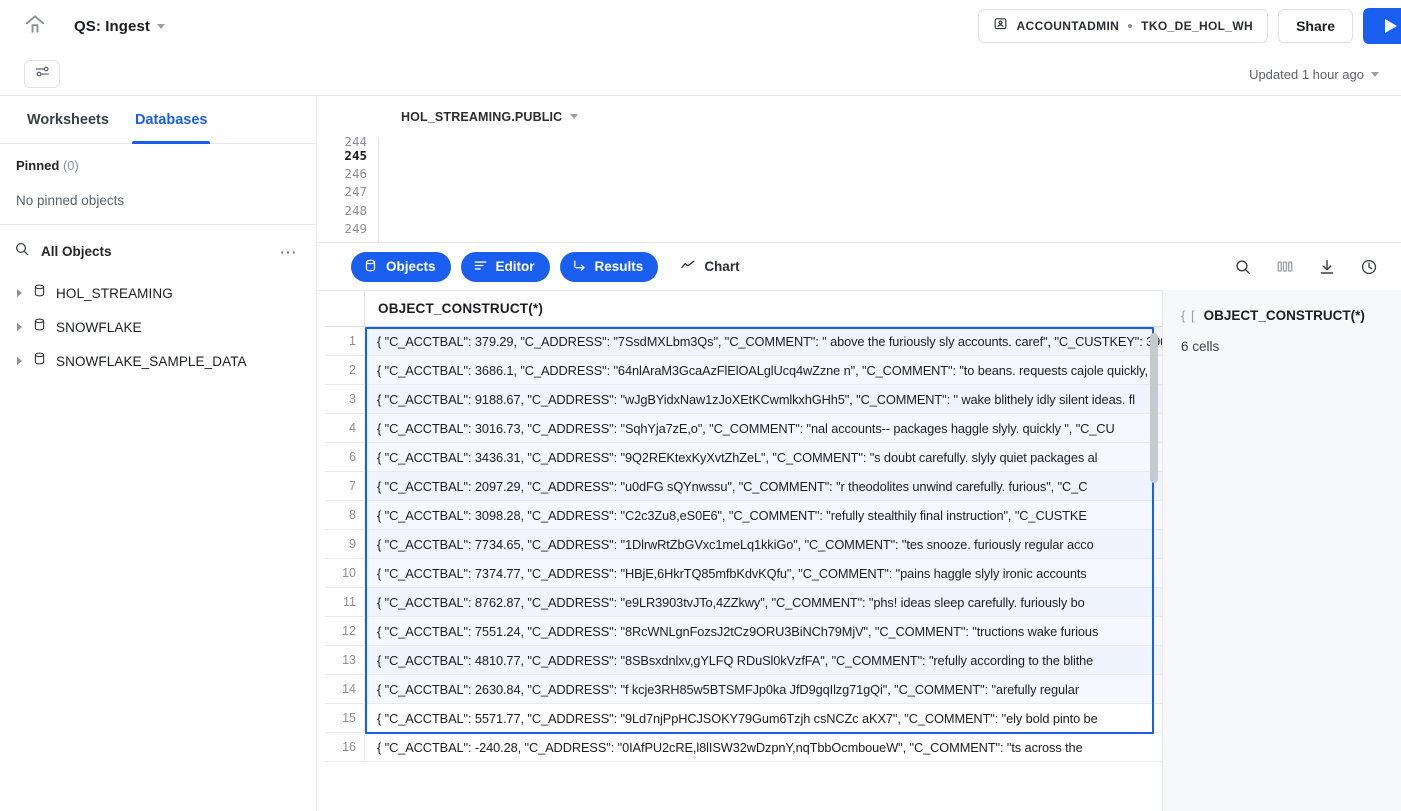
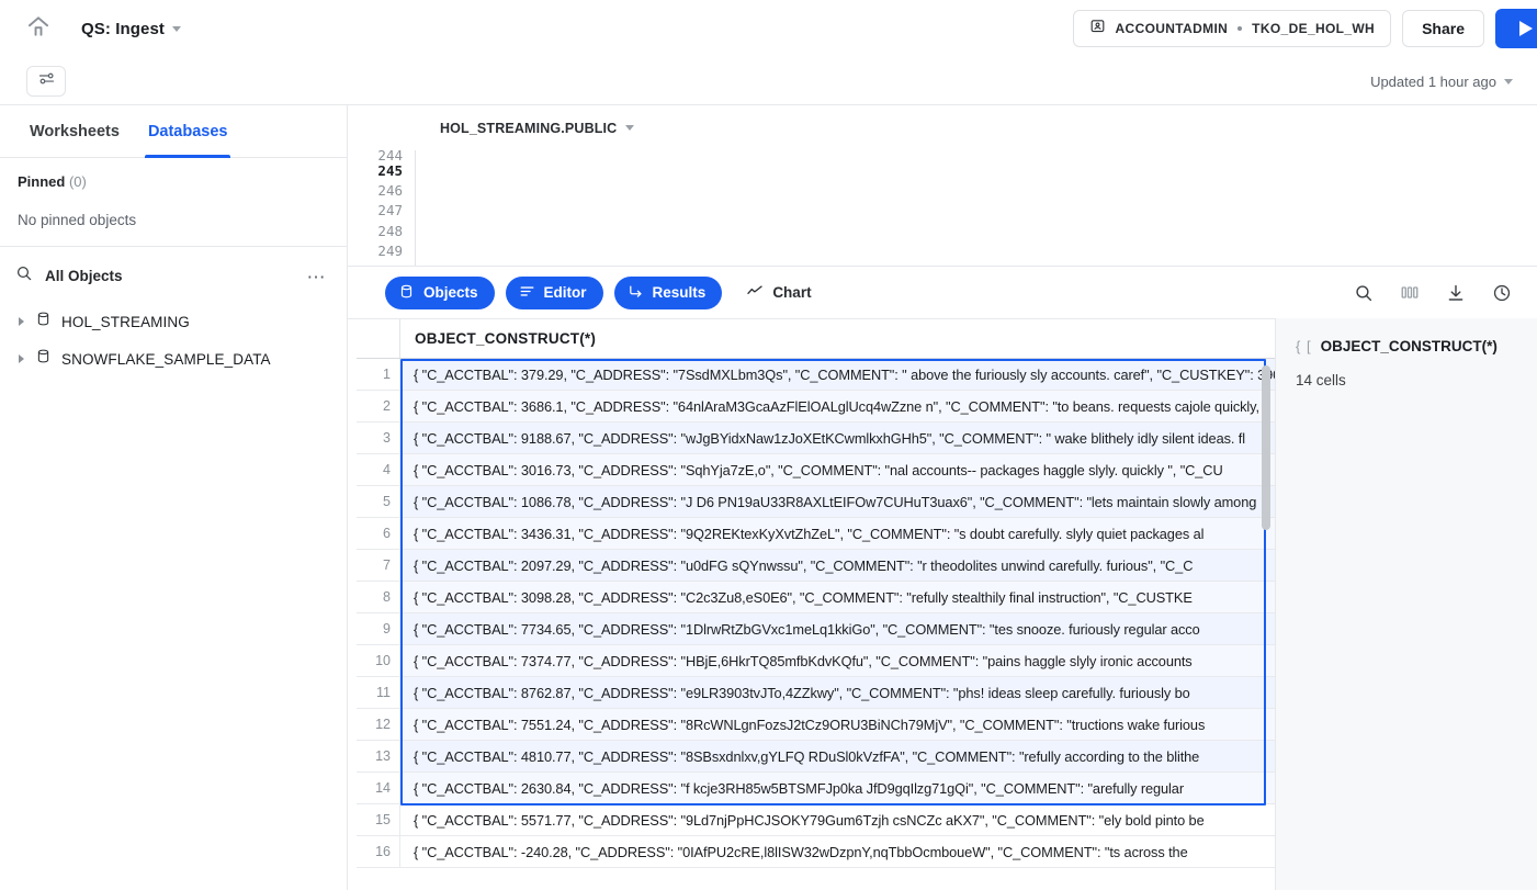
  QS: Ingest
  ACCOUNTADMIN
  TKO_DE_HOL_WH
  Share
  Updated 1 hour ago
  Worksheets
  Databases
  Pinned (0)
  No pinned objects
  All Objects
  ⋯
  HOL_STREAMING
- SNOWFLAKE
  SNOWFLAKE_SAMPLE_DATA
  HOL_STREAMING.PUBLIC
  244
  245
  246
  247
  248
  249
  Objects
  Editor
  Results
  Chart
  OBJECT_CONSTRUCT(*)
  1
  { "C_ACCTBAL": 379.29, "C_ADDRESS": "7SsdMXLbm3Qs", "C_COMMENT": " above the furiously sly accounts. caref", "C_CUSTKEY":
  2
  { "C_ACCTBAL": 3686.1, "C_ADDRESS": "64nlAraM3GcaAzFlElOALglUcq4wZzne n", "C_COMMENT": "to beans. requests cajole quickly,
  3
  { "C_ACCTBAL": 9188.67, "C_ADDRESS": "wJgBYidxNaw1zJoXEtKCwmlkxhGHh5", "C_COMMENT": " wake blithely idly silent ideas. fl
  4
  { "C_ACCTBAL": 3016.73, "C_ADDRESS": "SqhYja7zE,o", "C_COMMENT": "nal accounts-- packages haggle slyly. quickly ", "C_CU
+ 5
+ { "C_ACCTBAL": 1086.78, "C_ADDRESS": "J D6 PN19aU33R8AXLtEIFOw7CUHuT3uax6", "C_COMMENT": "lets maintain slowly among
  6
  { "C_ACCTBAL": 3436.31, "C_ADDRESS": "9Q2REKtexKyXvtZhZeL", "C_COMMENT": "s doubt carefully. slyly quiet packages al
  7
  { "C_ACCTBAL": 2097.29, "C_ADDRESS": "u0dFG sQYnwssu", "C_COMMENT": "r theodolites unwind carefully. furious", "C_C
  8
  { "C_ACCTBAL": 3098.28, "C_ADDRESS": "C2c3Zu8,eS0E6", "C_COMMENT": "refully stealthily final instruction", "C_CUSTKE
  9
  { "C_ACCTBAL": 7734.65, "C_ADDRESS": "1DlrwRtZbGVxc1meLq1kkiGo", "C_COMMENT": "tes snooze. furiously regular acco
  10
  { "C_ACCTBAL": 7374.77, "C_ADDRESS": "HBjE,6HkrTQ85mfbKdvKQfu", "C_COMMENT": "pains haggle slyly ironic accounts
  11
  { "C_ACCTBAL": 8762.87, "C_ADDRESS": "e9LR3903tvJTo,4ZZkwy", "C_COMMENT": "phs! ideas sleep carefully. furiously bo
  12
  { "C_ACCTBAL": 7551.24, "C_ADDRESS": "8RcWNLgnFozsJ2tCz9ORU3BiNCh79MjV", "C_COMMENT": "tructions wake furious
  13
  { "C_ACCTBAL": 4810.77, "C_ADDRESS": "8SBsxdnlxv,gYLFQ RDuSl0kVzfFA", "C_COMMENT": "refully according to the blithe
  14
  { "C_ACCTBAL": 2630.84, "C_ADDRESS": "f kcje3RH85w5BTSMFJp0ka JfD9gqIlzg71gQi", "C_COMMENT": "arefully regular
  15
  { "C_ACCTBAL": 5571.77, "C_ADDRESS": "9Ld7njPpHCJSOKY79Gum6Tzjh csNCZc aKX7", "C_COMMENT": "ely bold pinto be
  16
  { "C_ACCTBAL": -240.28, "C_ADDRESS": "0IAfPU2cRE,l8lISW32wDzpnY,nqTbbOcmboueW", "C_COMMENT": "ts across the
  { [
  OBJECT_CONSTRUCT(*)
- 6 cells
+ 14 cells
